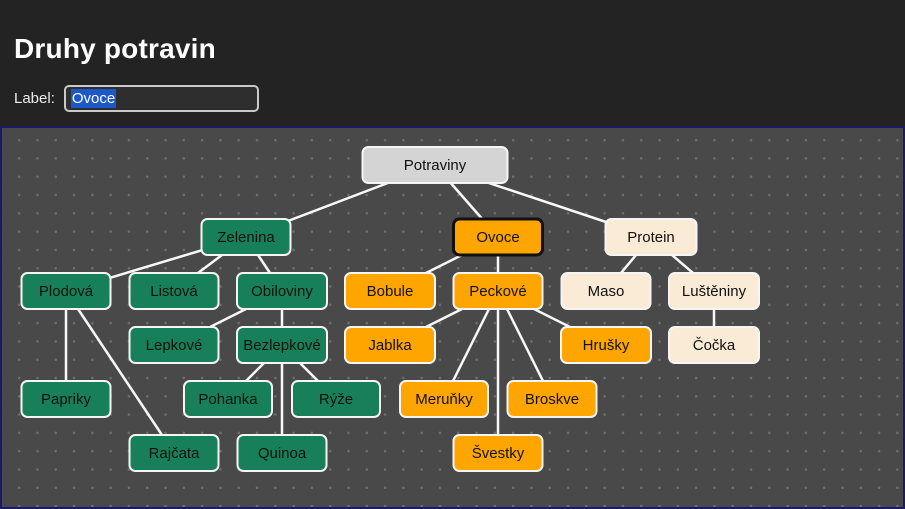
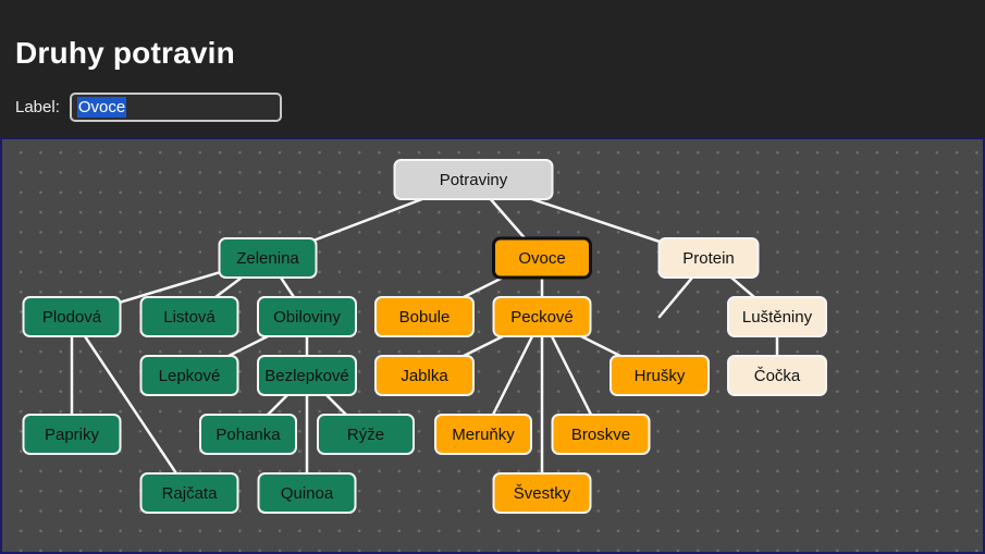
  Druhy potravin
  Label:
  Ovoce
  Potraviny
  Zelenina
  Ovoce
  Protein
  Plodová
  Listová
  Obiloviny
  Bobule
  Peckové
- Maso
  Luštěniny
  Lepkové
  Bezlepkové
  Jablka
  Hrušky
  Čočka
  Papriky
  Pohanka
  Rýže
  Meruňky
  Broskve
  Rajčata
  Quinoa
  Švestky
